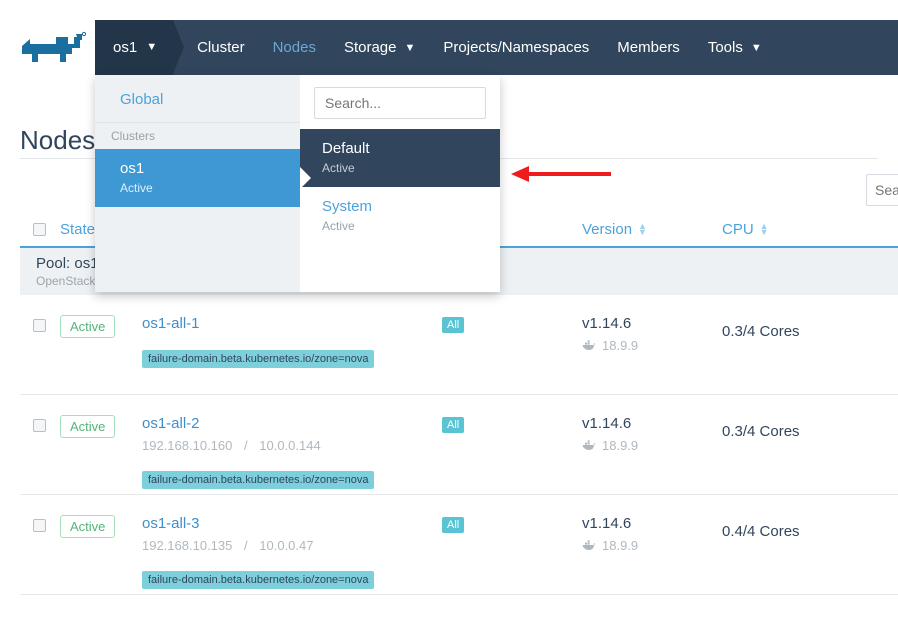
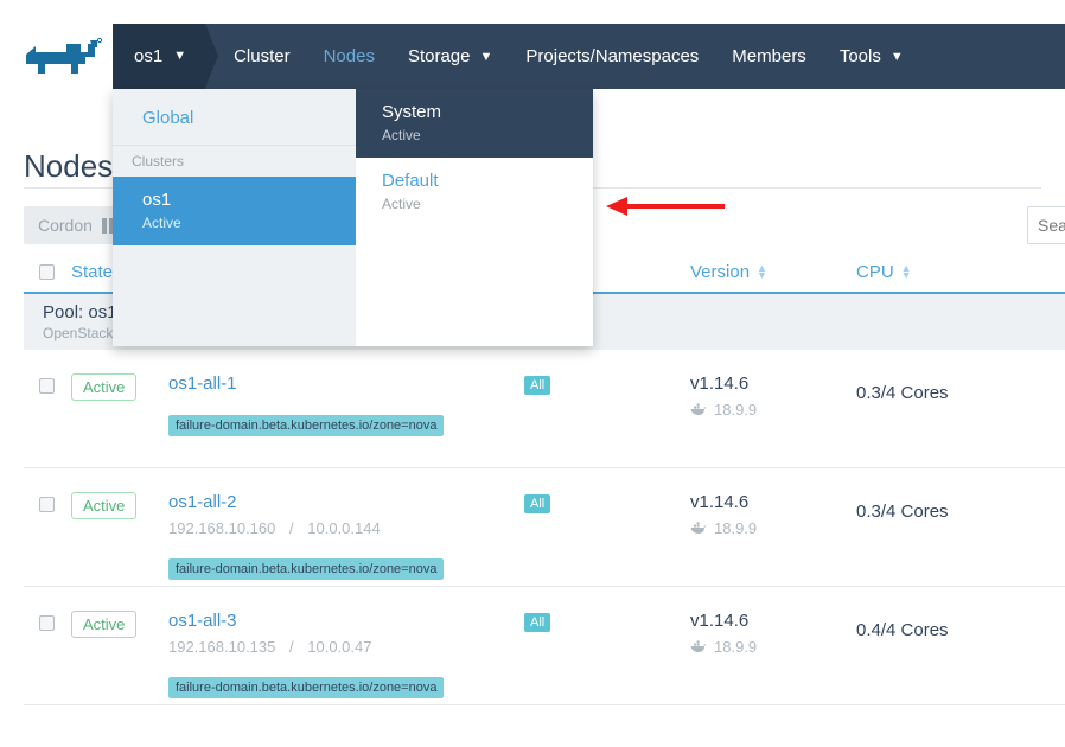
  os1
  ▼
  Cluster
  Nodes
  Storage
  ▼
  Projects/Namespaces
  Members
  Tools
  ▼
  Nodes
+ Cordon
  State
  Version
  ▲
  ▼
  CPU
  ▲
  ▼
  OpenStack
  Active
  os1-all-1
  failure-domain.beta.kubernetes.io/zone=nova
  All
  v1.14.6
  18.9.9
  0.3/4 Cores
  Active
  os1-all-2
  192.168.10.160 / 10.0.0.144
  failure-domain.beta.kubernetes.io/zone=nova
  All
  v1.14.6
  18.9.9
  0.3/4 Cores
  Active
  os1-all-3
  192.168.10.135 / 10.0.0.47
  failure-domain.beta.kubernetes.io/zone=nova
  All
  v1.14.6
  18.9.9
  0.4/4 Cores
  Global
  Clusters
  os1
  Active
- Search...
- Default
+ System
  Active
- System
+ Default
  Active
